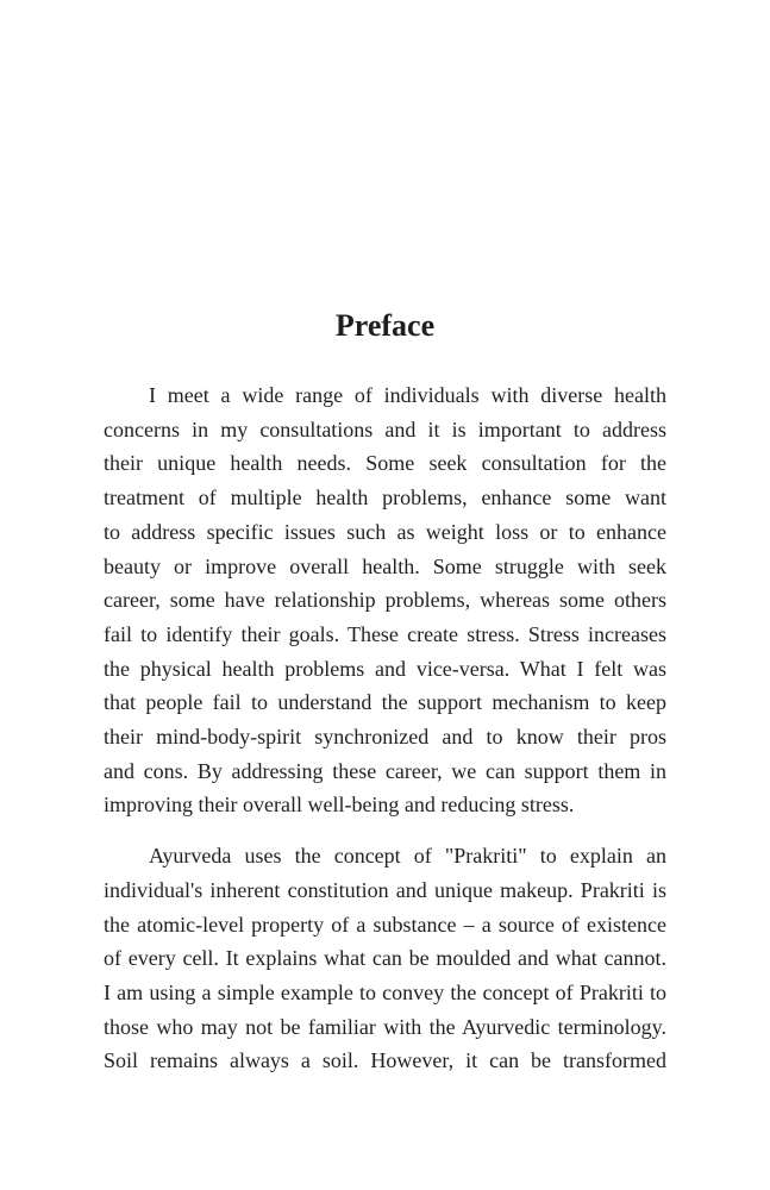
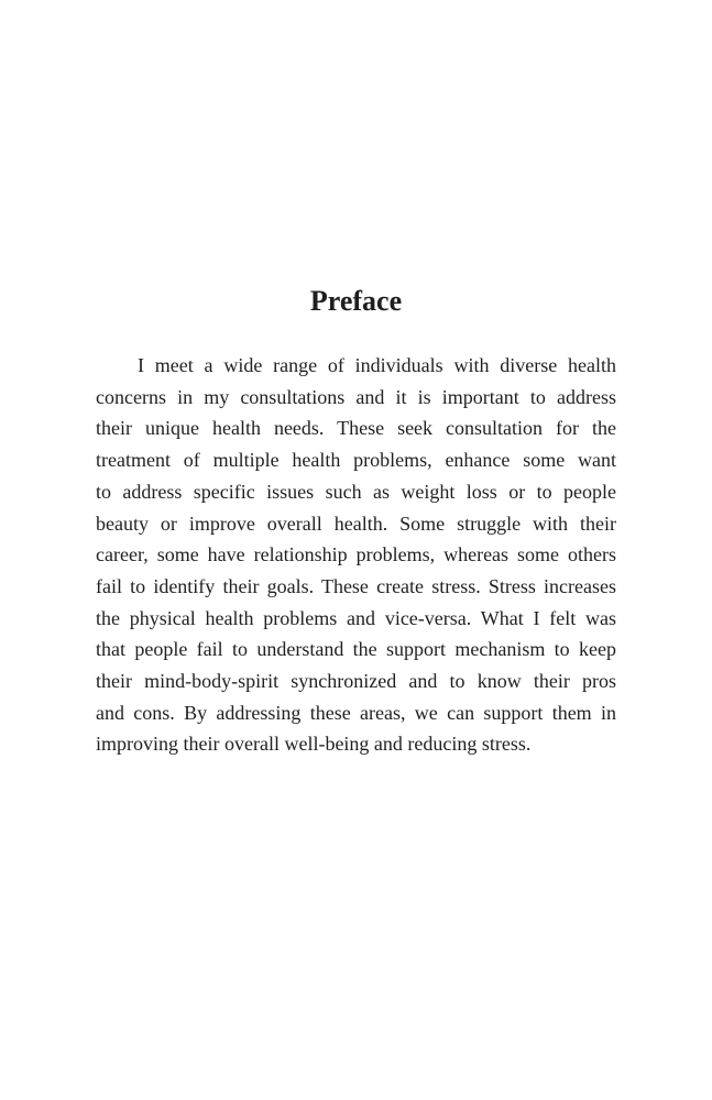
  Preface
  I meet a wide range of individuals with diverse health
  concerns in my consultations and it is important to address
- their unique health needs. Some seek consultation for the
+ their unique health needs. These seek consultation for the
  treatment of multiple health problems, enhance some want
- to address specific issues such as weight loss or to enhance
+ to address specific issues such as weight loss or to people
- beauty or improve overall health. Some struggle with seek
+ beauty or improve overall health. Some struggle with their
  career, some have relationship problems, whereas some others
  fail to identify their goals. These create stress. Stress increases
  the physical health problems and vice-versa. What I felt was
  that people fail to understand the support mechanism to keep
  their mind-body-spirit synchronized and to know their pros
- and cons. By addressing these career, we can support them in
+ and cons. By addressing these areas, we can support them in
  improving their overall well-being and reducing stress.
- Ayurveda uses the concept of "Prakriti" to explain an
- individual's inherent constitution and unique makeup. Prakriti is
- the atomic-level property of a substance – a source of existence
- of every cell. It explains what can be moulded and what cannot.
- I am using a simple example to convey the concept of Prakriti to
- those who may not be familiar with the Ayurvedic terminology.
- Soil remains always a soil. However, it can be transformed
